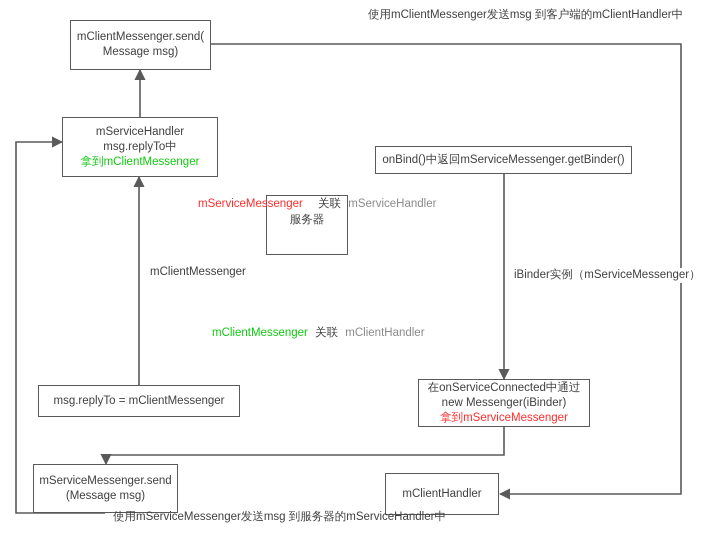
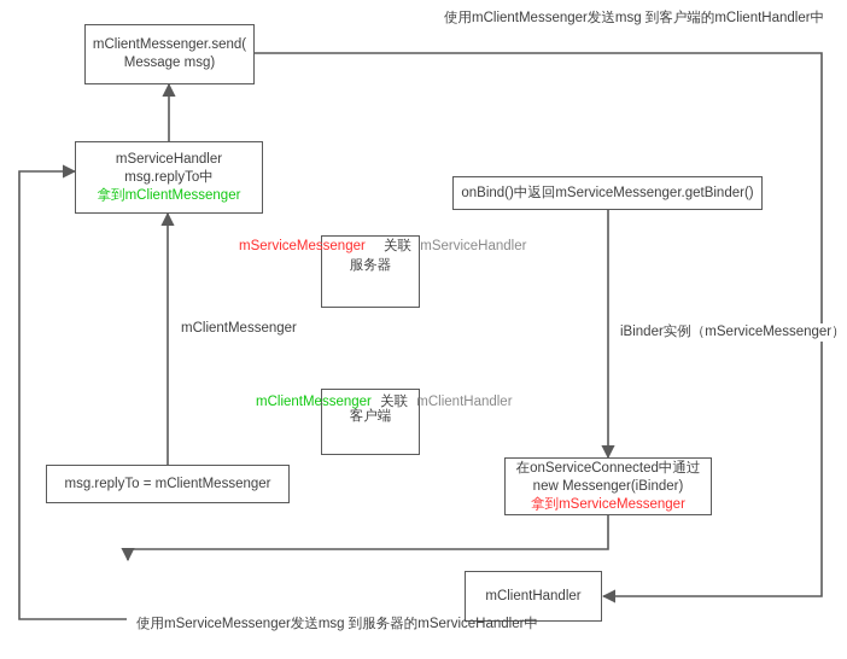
  mClientMessenger.send(
  Message msg)
  mServiceHandler
  msg.replyTo中
  拿到mClientMessenger
  onBind()中返回mServiceMessenger.getBinder()
  服务器
+ 客户端
  msg.replyTo = mClientMessenger
  在onServiceConnected中通过
  new Messenger(iBinder)
  拿到mServiceMessenger
- mServiceMessenger.send
- (Message msg)
  mClientHandler
  mServiceMessenger 关联 mServiceHandler
  mClientMessenger 关联 mClientHandler
  使用mClientMessenger发送msg 到客户端的mClientHandler中
  使用mServiceMessenger发送msg 到服务器的mServiceHandler中
  mClientMessenger
  iBinder实例（mServiceMessenger）
